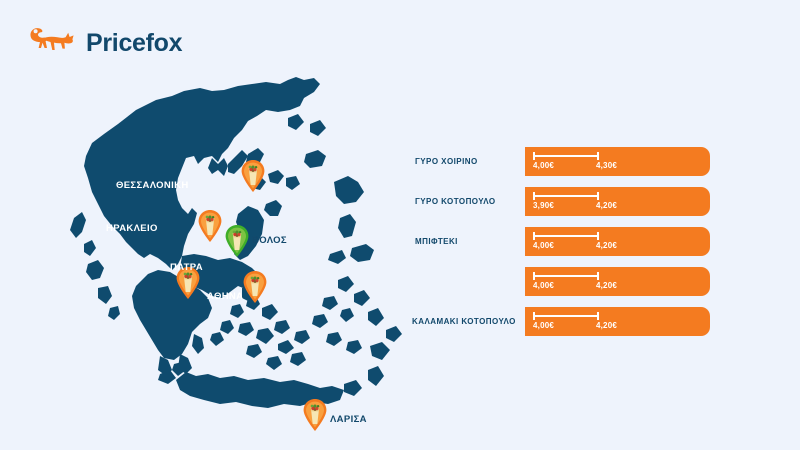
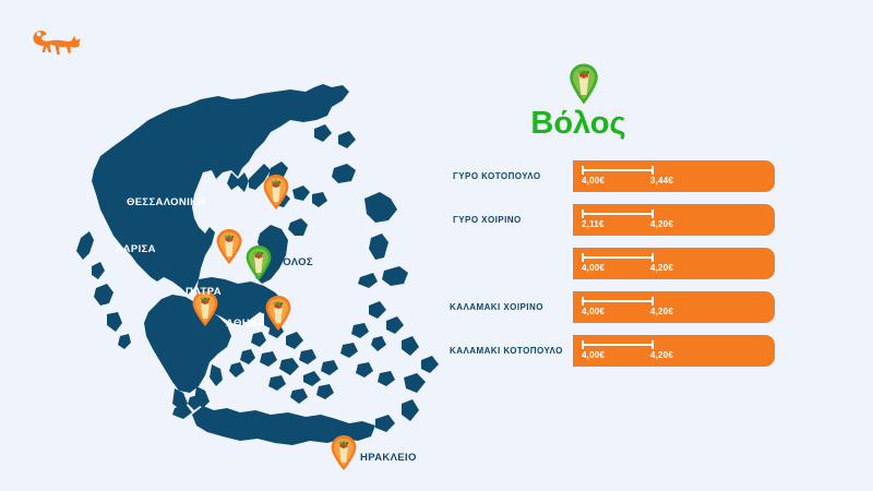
- Pricefox
  ΘΕΣΣΑΛΟΝΙΚΗ
- ΗΡΑΚΛΕΙΟ
+ ΛΑΡΙΣΑ
  ΒΟΛΟΣ
  ΠΑΤΡΑ
  ΑΘΗΝΑ
- ΛΑΡΙΣΑ
+ ΗΡΑΚΛΕΙΟ
+ Βόλος
- ΓΥΡΟ ΧΟΙΡΙΝΟ
+ ΓΥΡΟ ΚΟΤΟΠΟΥΛΟ
  4,00€
- 4,30€
+ 3,44€
- ΓΥΡΟ ΚΟΤΟΠΟΥΛΟ
+ ΓΥΡΟ ΧΟΙΡΙΝΟ
- 3,90€
+ 2,11€
  4,20€
- ΜΠΙΦΤΕΚΙ
  4,00€
  4,20€
+ ΚΑΛΑΜΑΚΙ ΧΟΙΡΙΝΟ
  4,00€
  4,20€
  ΚΑΛΑΜΑΚΙ ΚΟΤΟΠΟΥΛΟ
  4,00€
  4,20€
